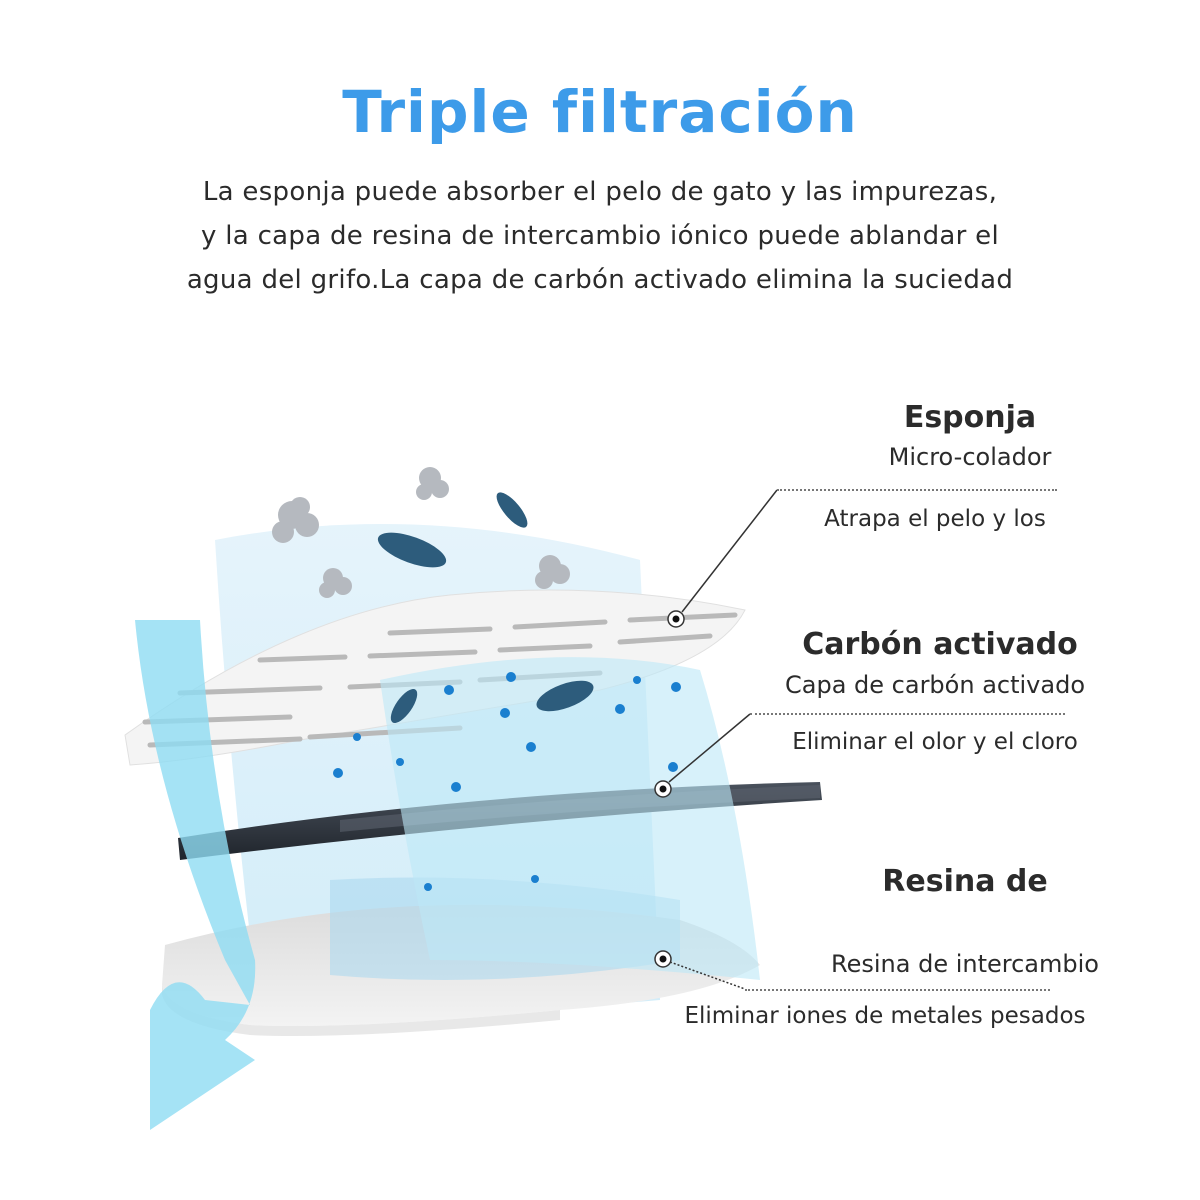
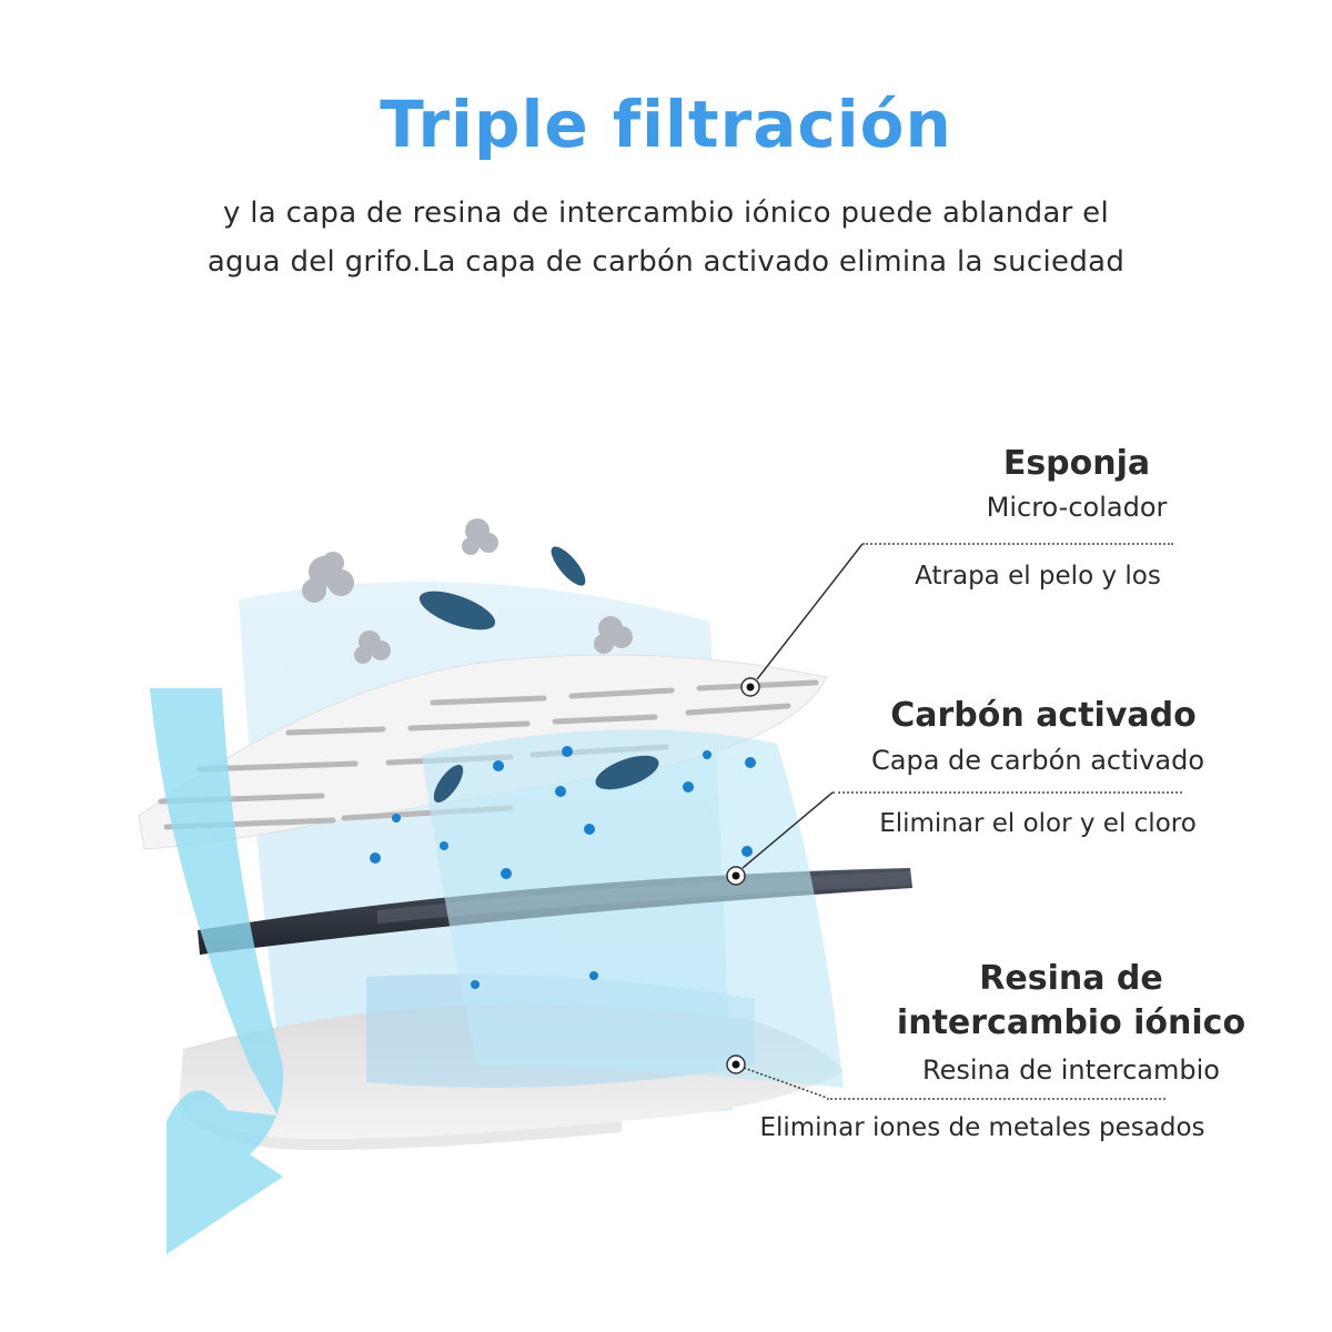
  Triple filtración
- La esponja puede absorber el pelo de gato y las impurezas,
  y la capa de resina de intercambio iónico puede ablandar el
  agua del grifo.La capa de carbón activado elimina la suciedad
  Esponja
  Micro-colador
  Atrapa el pelo y los
  Carbón activado
  Capa de carbón activado
  Eliminar el olor y el cloro
  Resina de
+ intercambio iónico
  Resina de intercambio
  Eliminar iones de metales pesados
